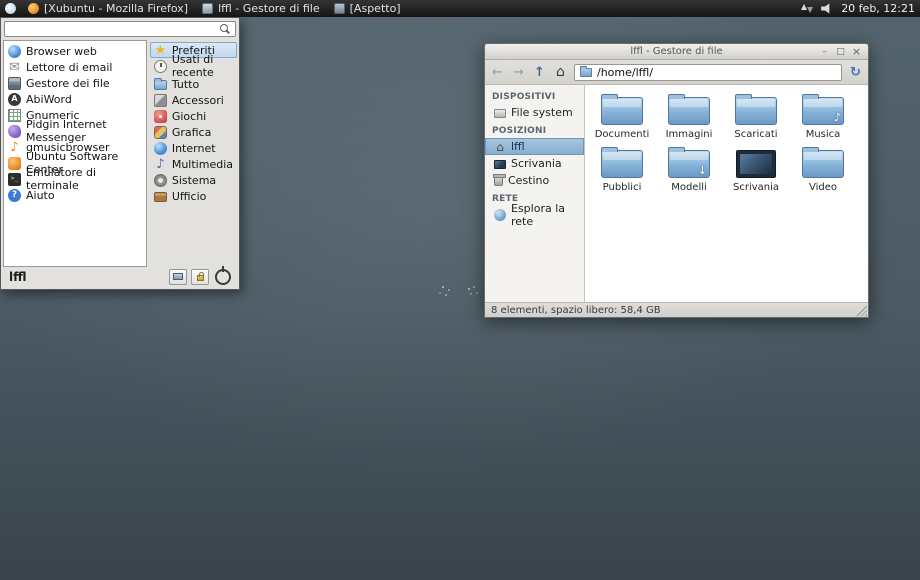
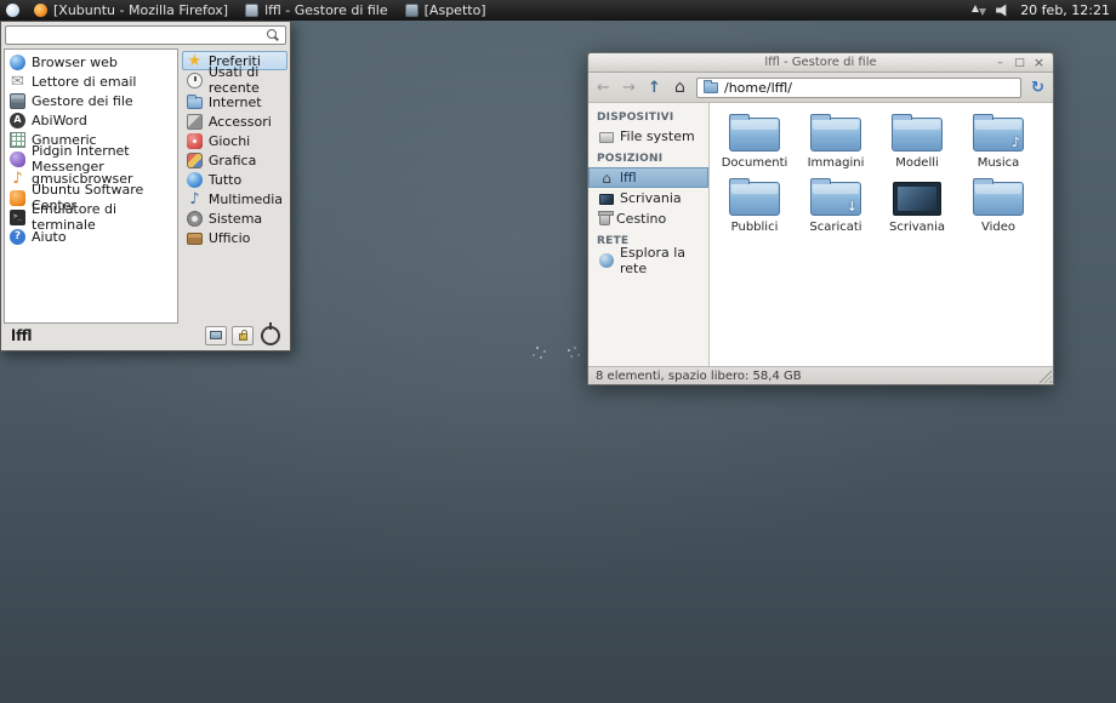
  [Xubuntu - Mozilla Firefox]
  lffl - Gestore di file
  [Aspetto]
  20 feb, 12:21
  Browser web
  Lettore di email
  Gestore dei file
  AbiWord
  Gnumeric
  Pidgin Internet Messenger
  gmusicbrowser
  Ubuntu Software Center
  Emulatore di terminale
  Aiuto
  Preferiti
  Usati di recente
- Tutto
+ Internet
  Accessori
  Giochi
  Grafica
- Internet
+ Tutto
  Multimedia
  Sistema
  Ufficio
  lffl
  lffl - Gestore di file
  /home/lffl/
  DISPOSITIVI
  File system
  POSIZIONI
  lffl
  Scrivania
  Cestino
  RETE
  Esplora la rete
  Documenti
  Immagini
- Scaricati
+ Modelli
  ♪
  Musica
  Pubblici
  ↓
- Modelli
+ Scaricati
  Scrivania
  Video
  8 elementi, spazio libero: 58,4 GB
